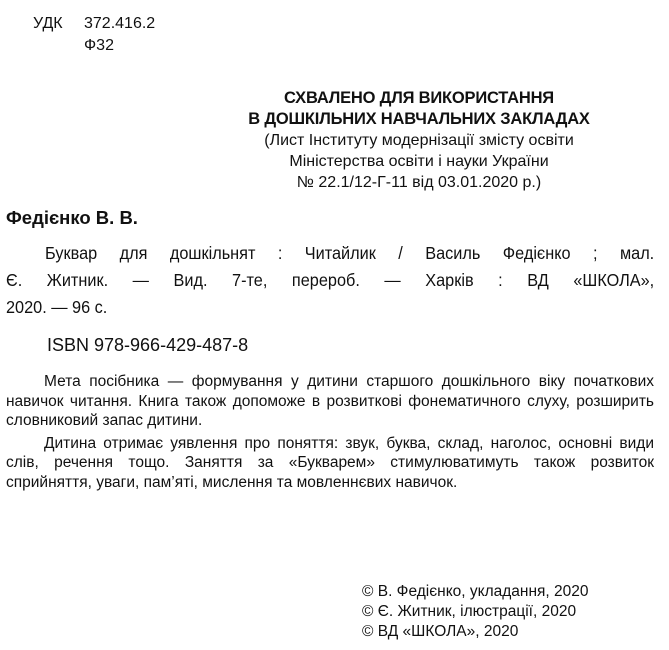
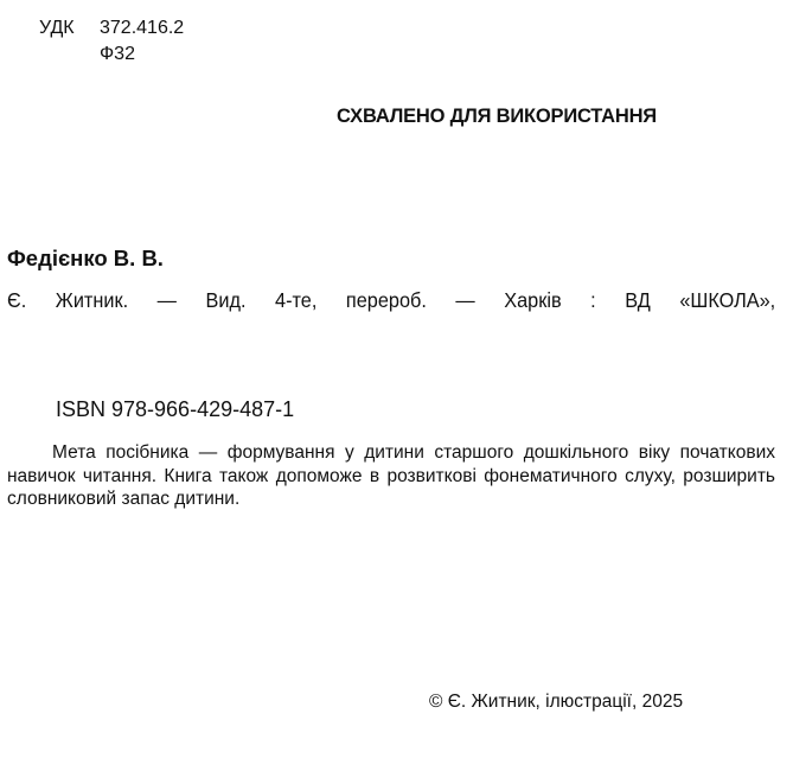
  УДК
  372.416.2
  Ф32
  СХВАЛЕНО ДЛЯ ВИКОРИСТАННЯ
- В ДОШКІЛЬНИХ НАВЧАЛЬНИХ ЗАКЛАДАХ
- (Лист Інституту модернізації змісту освіти
- Міністерства освіти і науки України
- № 22.1/12-Г-11 від 03.01.2020 р.)
  Федієнко В. В.
- Буквар для дошкільнят : Читайлик / Василь Федієнко ; мал.
- Є. Житник. — Вид. 7-те, перероб. — Харків : ВД «ШКОЛА»,
+ Є. Житник. — Вид. 4-те, перероб. — Харків : ВД «ШКОЛА»,
- 2020. — 96 с.
- ISBN 978-966-429-487-8
+ ISBN 978-966-429-487-1
  Мета посібника — формування у дитини старшого дошкільного віку початкових навичок читання. Книга також допоможе в розвиткові фонематичного слуху, розширить словниковий запас дитини.
- Дитина отримає уявлення про поняття: звук, буква, склад, наголос, основні види слів, речення тощо. Заняття за «Букварем» стимулюватимуть також розвиток сприйняття, уваги, пам’яті, мислення та мовленнєвих навичок.
- © В. Федієнко, укладання, 2020
- © Є. Житник, ілюстрації, 2020
+ © Є. Житник, ілюстрації, 2025
- © ВД «ШКОЛА», 2020
